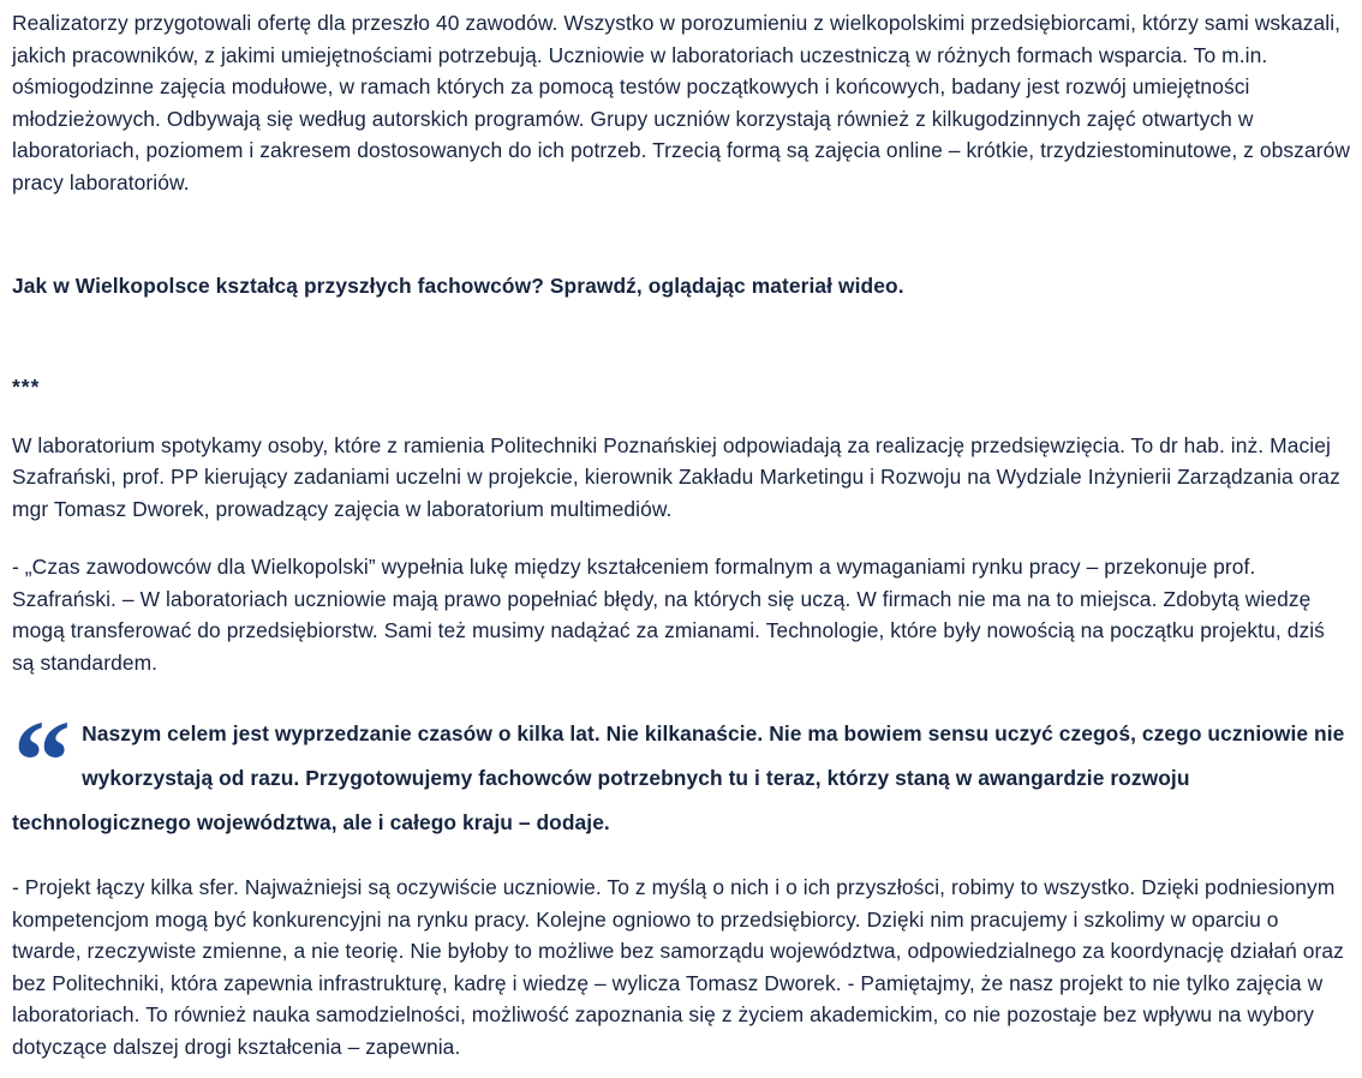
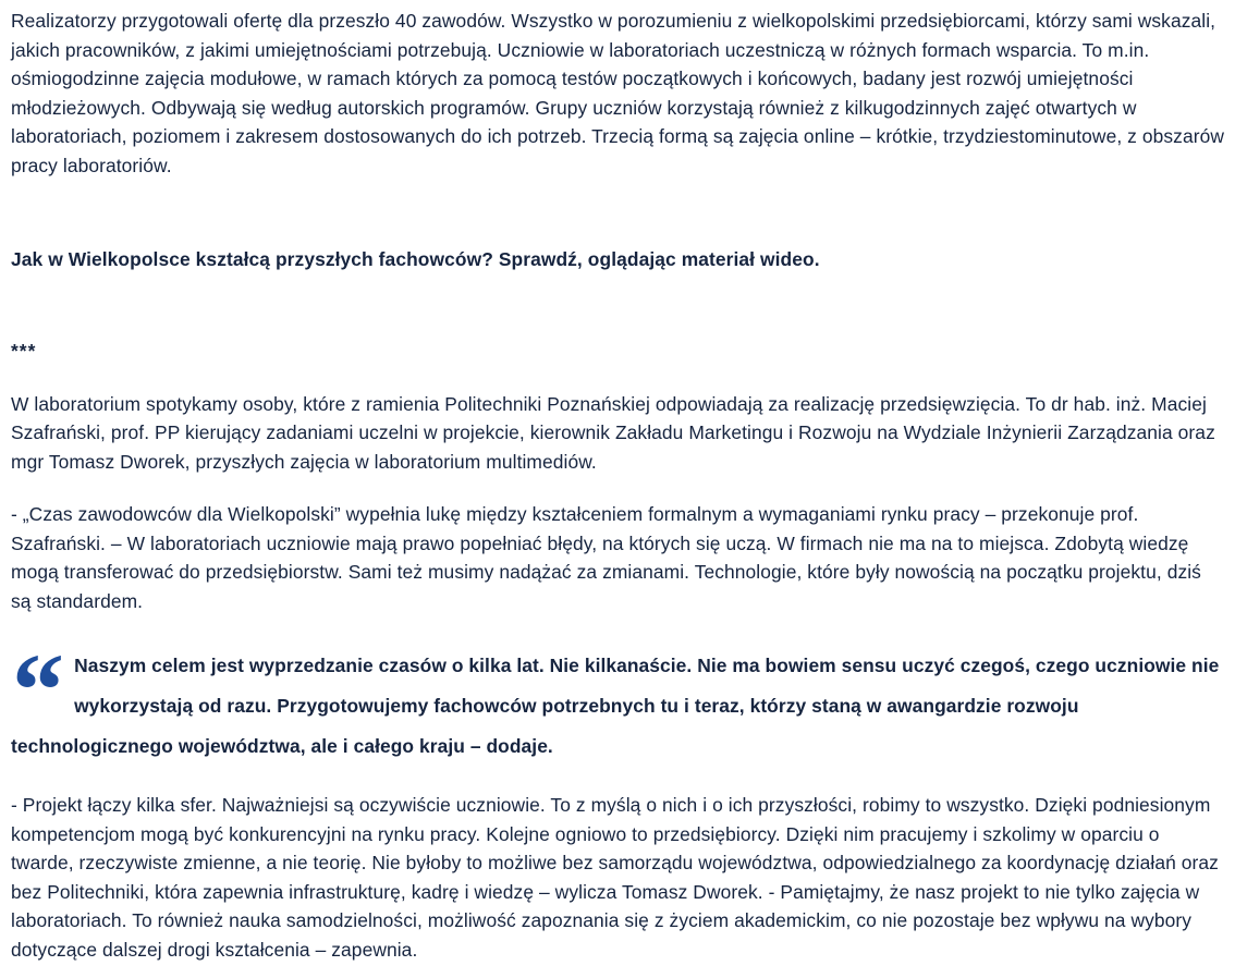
  Realizatorzy przygotowali ofertę dla przeszło 40 zawodów. Wszystko w porozumieniu z wielkopolskimi przedsiębiorcami, którzy sami wskazali, jakich pracowników, z jakimi umiejętnościami potrzebują. Uczniowie w laboratoriach uczestniczą w różnych formach wsparcia. To m.in. ośmiogodzinne zajęcia modułowe, w ramach których za pomocą testów początkowych i końcowych, badany jest rozwój umiejętności młodzieżowych. Odbywają się według autorskich programów. Grupy uczniów korzystają również z kilkugodzinnych zajęć otwartych w laboratoriach, poziomem i zakresem dostosowanych do ich potrzeb. Trzecią formą są zajęcia online – krótkie, trzydziestominutowe, z obszarów pracy laboratoriów.
  Jak w Wielkopolsce kształcą przyszłych fachowców? Sprawdź, oglądając materiał wideo.
  ***
- W laboratorium spotykamy osoby, które z ramienia Politechniki Poznańskiej odpowiadają za realizację przedsięwzięcia. To dr hab. inż. Maciej Szafrański, prof. PP kierujący zadaniami uczelni w projekcie, kierownik Zakładu Marketingu i Rozwoju na Wydziale Inżynierii Zarządzania oraz mgr Tomasz Dworek, prowadzący zajęcia w laboratorium multimediów.
+ W laboratorium spotykamy osoby, które z ramienia Politechniki Poznańskiej odpowiadają za realizację przedsięwzięcia. To dr hab. inż. Maciej Szafrański, prof. PP kierujący zadaniami uczelni w projekcie, kierownik Zakładu Marketingu i Rozwoju na Wydziale Inżynierii Zarządzania oraz mgr Tomasz Dworek, przyszłych zajęcia w laboratorium multimediów.
  - „Czas zawodowców dla Wielkopolski” wypełnia lukę między kształceniem formalnym a wymaganiami rynku pracy – przekonuje prof. Szafrański. – W laboratoriach uczniowie mają prawo popełniać błędy, na których się uczą. W firmach nie ma na to miejsca. Zdobytą wiedzę mogą transferować do przedsiębiorstw. Sami też musimy nadążać za zmianami. Technologie, które były nowością na początku projektu, dziś są standardem.
  “
  Naszym celem jest wyprzedzanie czasów o kilka lat. Nie kilkanaście. Nie ma bowiem sensu uczyć czegoś, czego uczniowie nie wykorzystają od razu. Przygotowujemy fachowców potrzebnych tu i teraz, którzy staną w awangardzie rozwoju technologicznego województwa, ale i całego kraju – dodaje.
  - Projekt łączy kilka sfer. Najważniejsi są oczywiście uczniowie. To z myślą o nich i o ich przyszłości, robimy to wszystko. Dzięki podniesionym kompetencjom mogą być konkurencyjni na rynku pracy. Kolejne ogniowo to przedsiębiorcy. Dzięki nim pracujemy i szkolimy w oparciu o twarde, rzeczywiste zmienne, a nie teorię. Nie byłoby to możliwe bez samorządu województwa, odpowiedzialnego za koordynację działań oraz bez Politechniki, która zapewnia infrastrukturę, kadrę i wiedzę – wylicza Tomasz Dworek. - Pamiętajmy, że nasz projekt to nie tylko zajęcia w laboratoriach. To również nauka samodzielności, możliwość zapoznania się z życiem akademickim, co nie pozostaje bez wpływu na wybory dotyczące dalszej drogi kształcenia – zapewnia.
